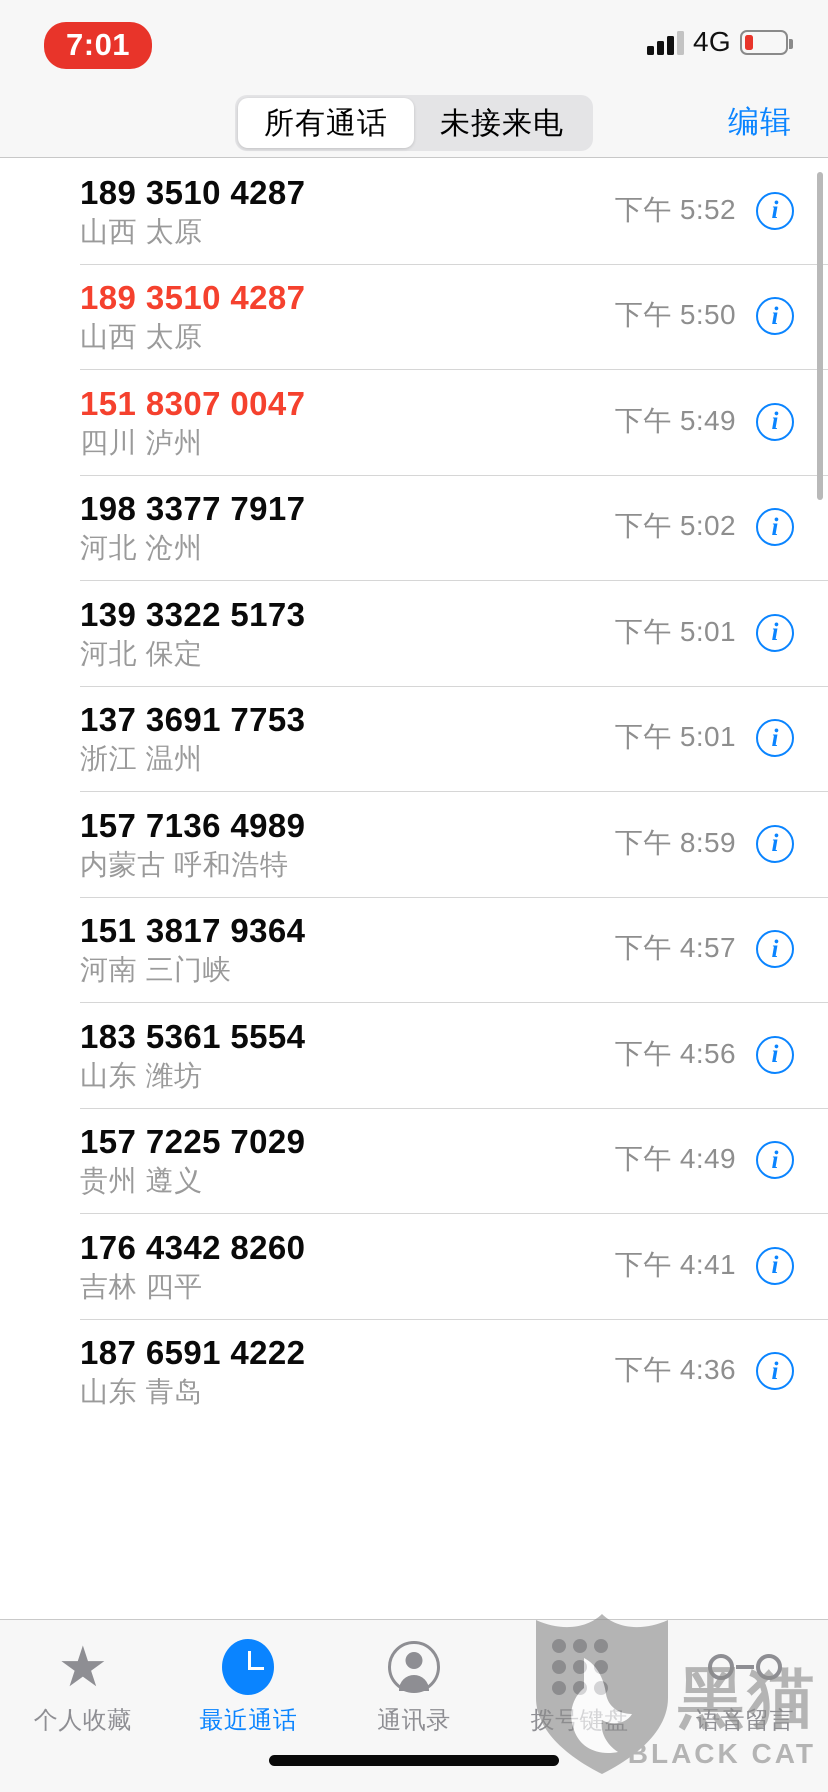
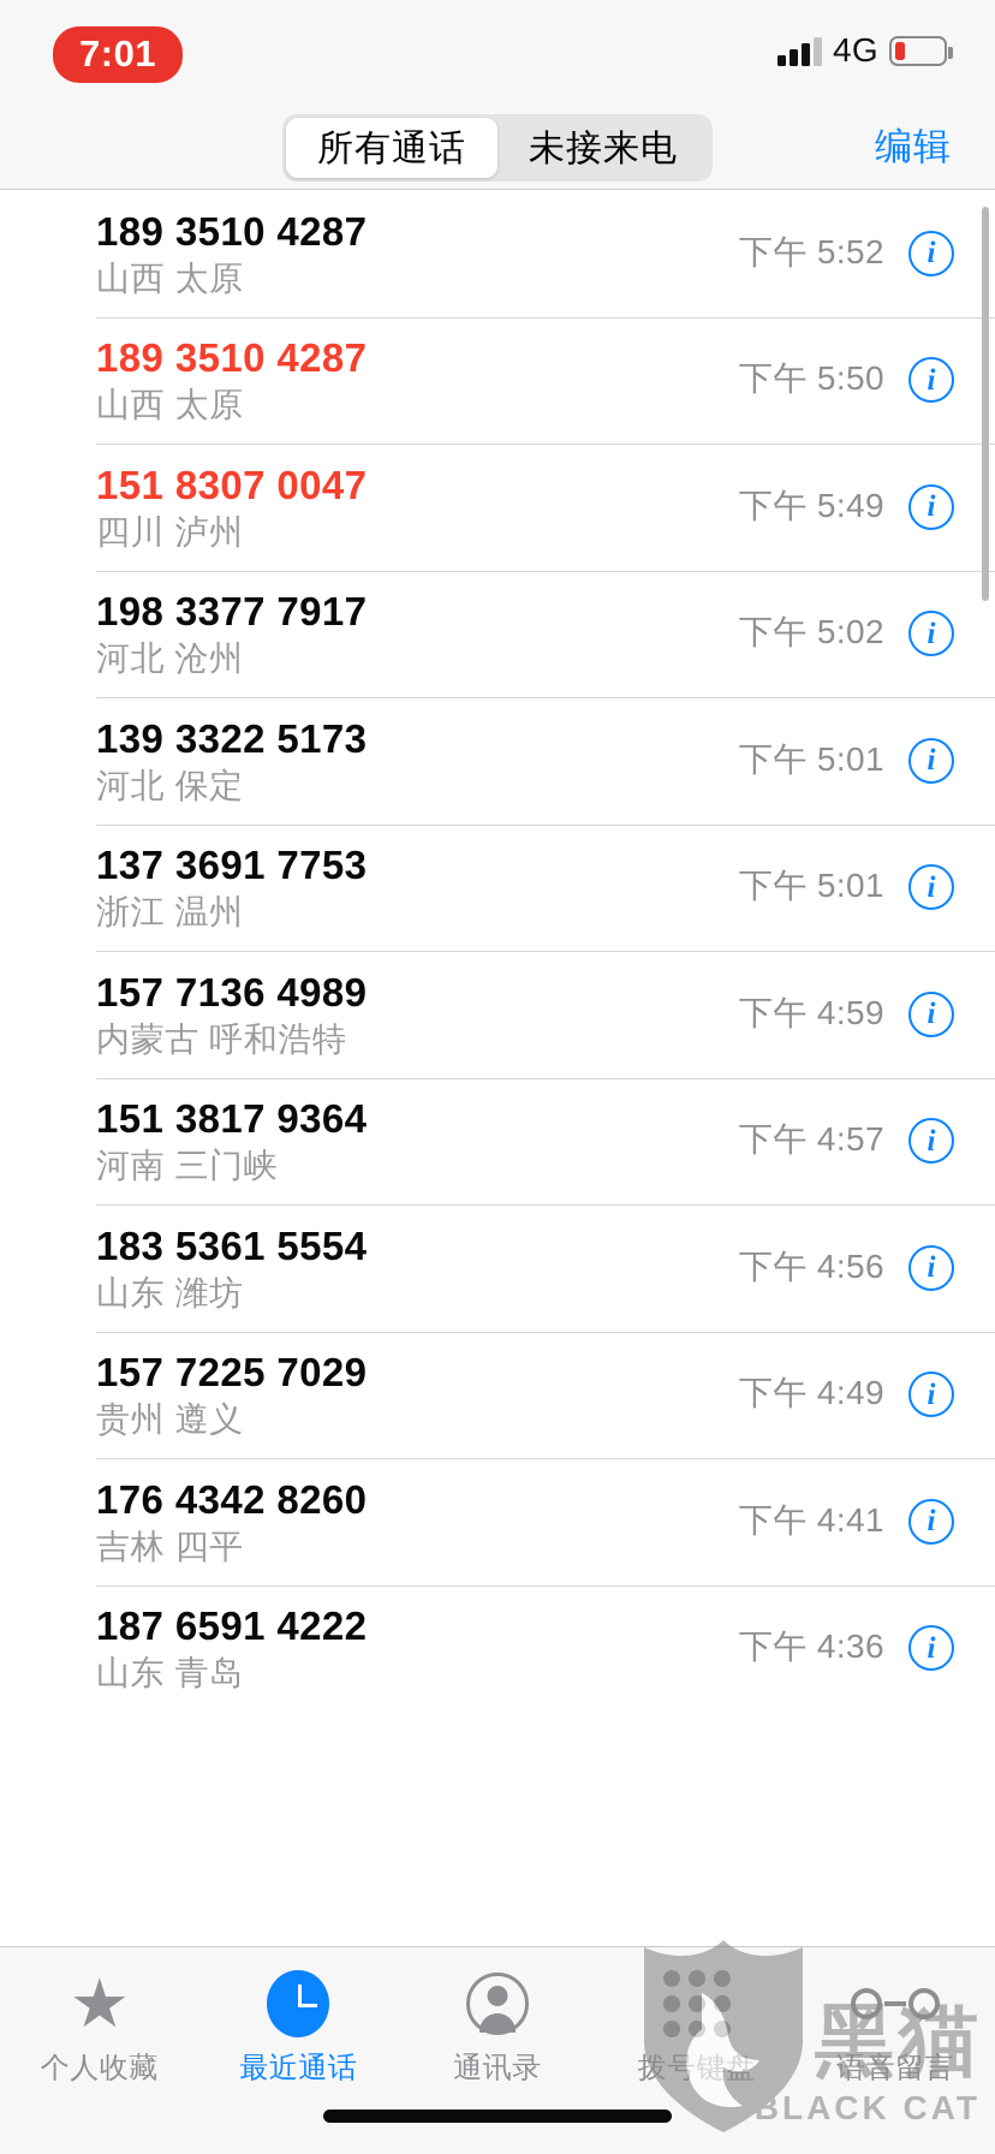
  7:01
  4G
  所有通话
  未接来电
  编辑
  189 3510 4287
  山西 太原
  下午 5:52
  i
  189 3510 4287
  山西 太原
  下午 5:50
  i
  151 8307 0047
  四川 泸州
  下午 5:49
  i
  198 3377 7917
  河北 沧州
  下午 5:02
  i
  139 3322 5173
  河北 保定
  下午 5:01
  i
  137 3691 7753
  浙江 温州
  下午 5:01
  i
  157 7136 4989
  内蒙古 呼和浩特
- 下午 8:59
+ 下午 4:59
  i
  151 3817 9364
  河南 三门峡
  下午 4:57
  i
  183 5361 5554
  山东 潍坊
  下午 4:56
  i
  157 7225 7029
  贵州 遵义
  下午 4:49
  i
  176 4342 8260
  吉林 四平
  下午 4:41
  i
  187 6591 4222
  山东 青岛
  下午 4:36
  i
  ★
  个人收藏
  最近通话
  通讯录
  拨号键盘
  语音留言
  黑猫
  BLACK CAT
